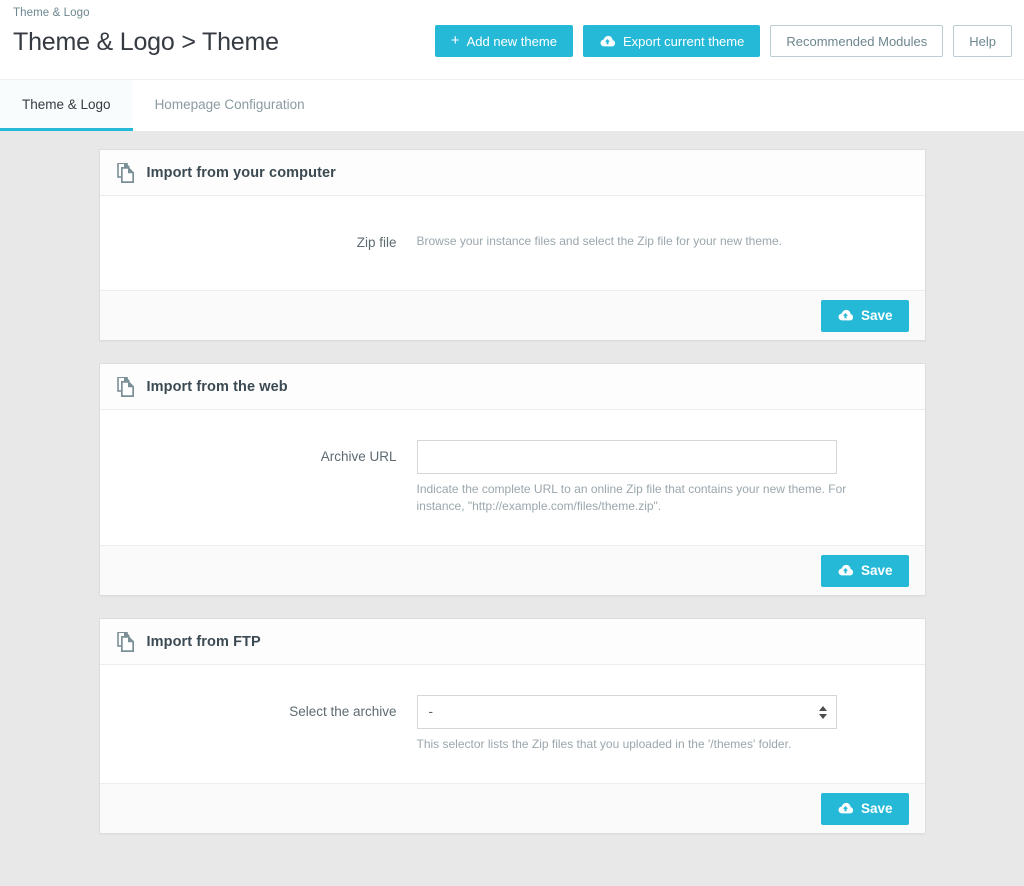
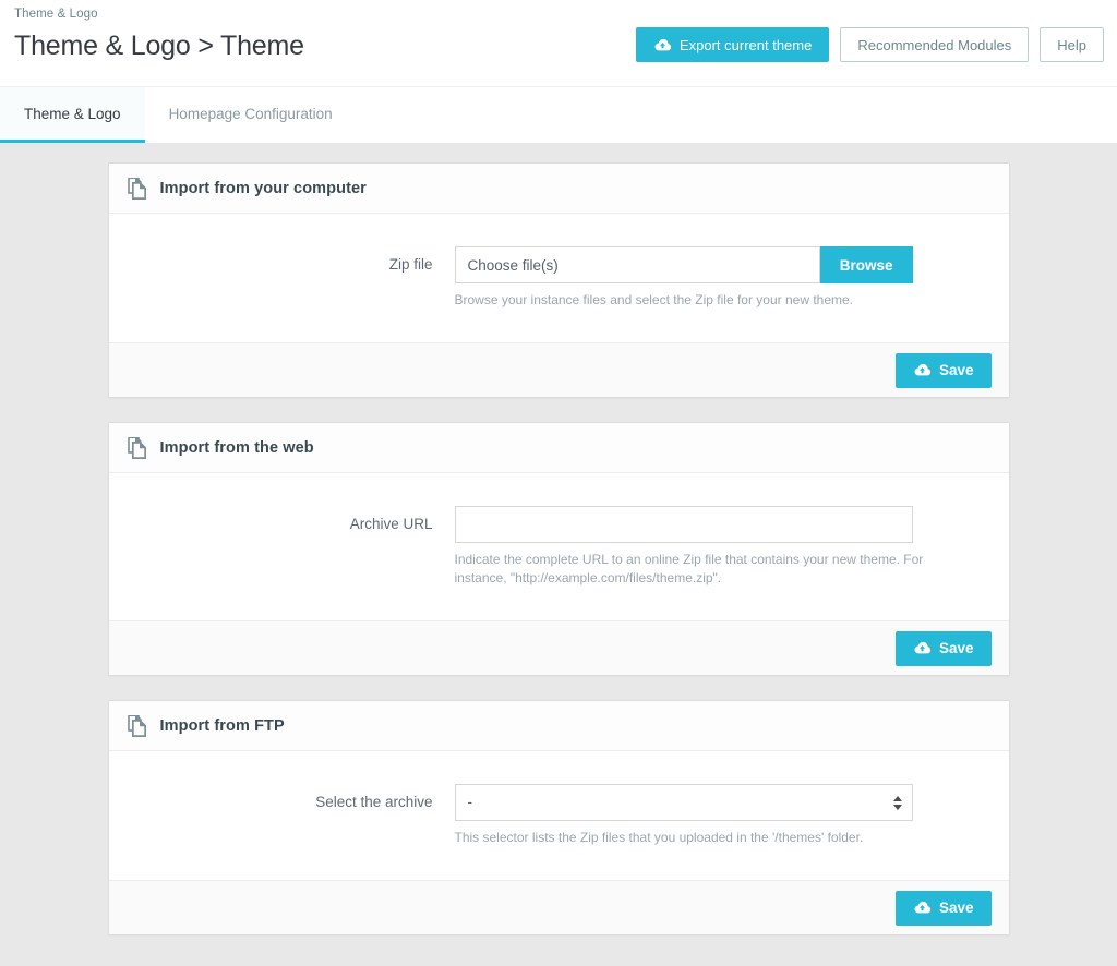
  Theme & Logo
  Theme & Logo > Theme
- +
- Add new theme
  Export current theme
  Recommended Modules
  Help
  Theme & Logo
  Homepage Configuration
  Import from your computer
  Zip file
+ Choose file(s)
+ Browse
  Browse your instance files and select the Zip file for your new theme.
  Save
  Import from the web
  Archive URL
  Indicate the complete URL to an online Zip file that contains your new theme. For instance, "http://example.com/files/theme.zip".
  Save
  Import from FTP
  Select the archive
  -
  This selector lists the Zip files that you uploaded in the '/themes' folder.
  Save
